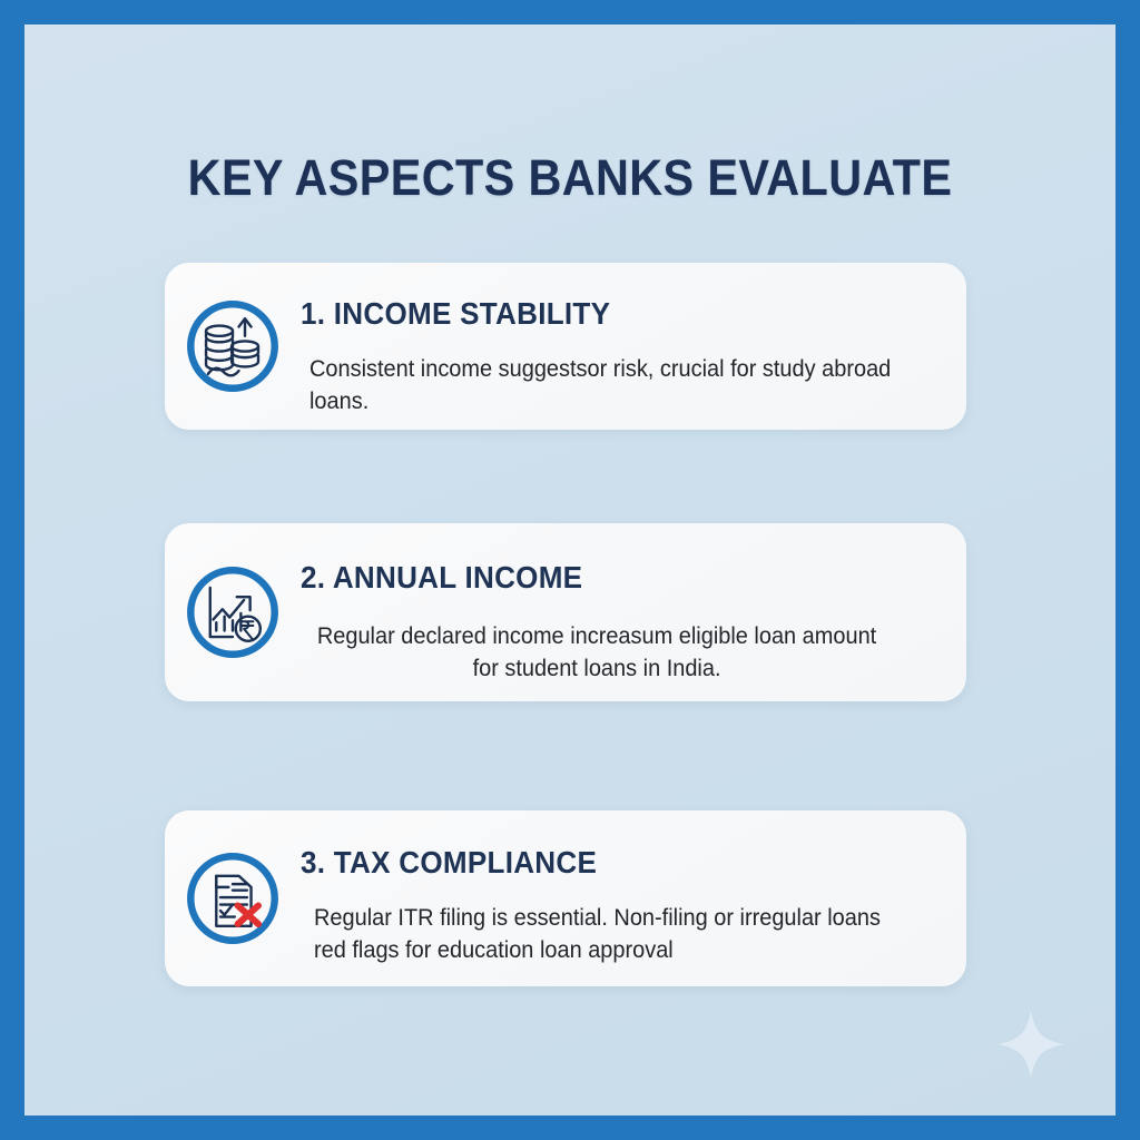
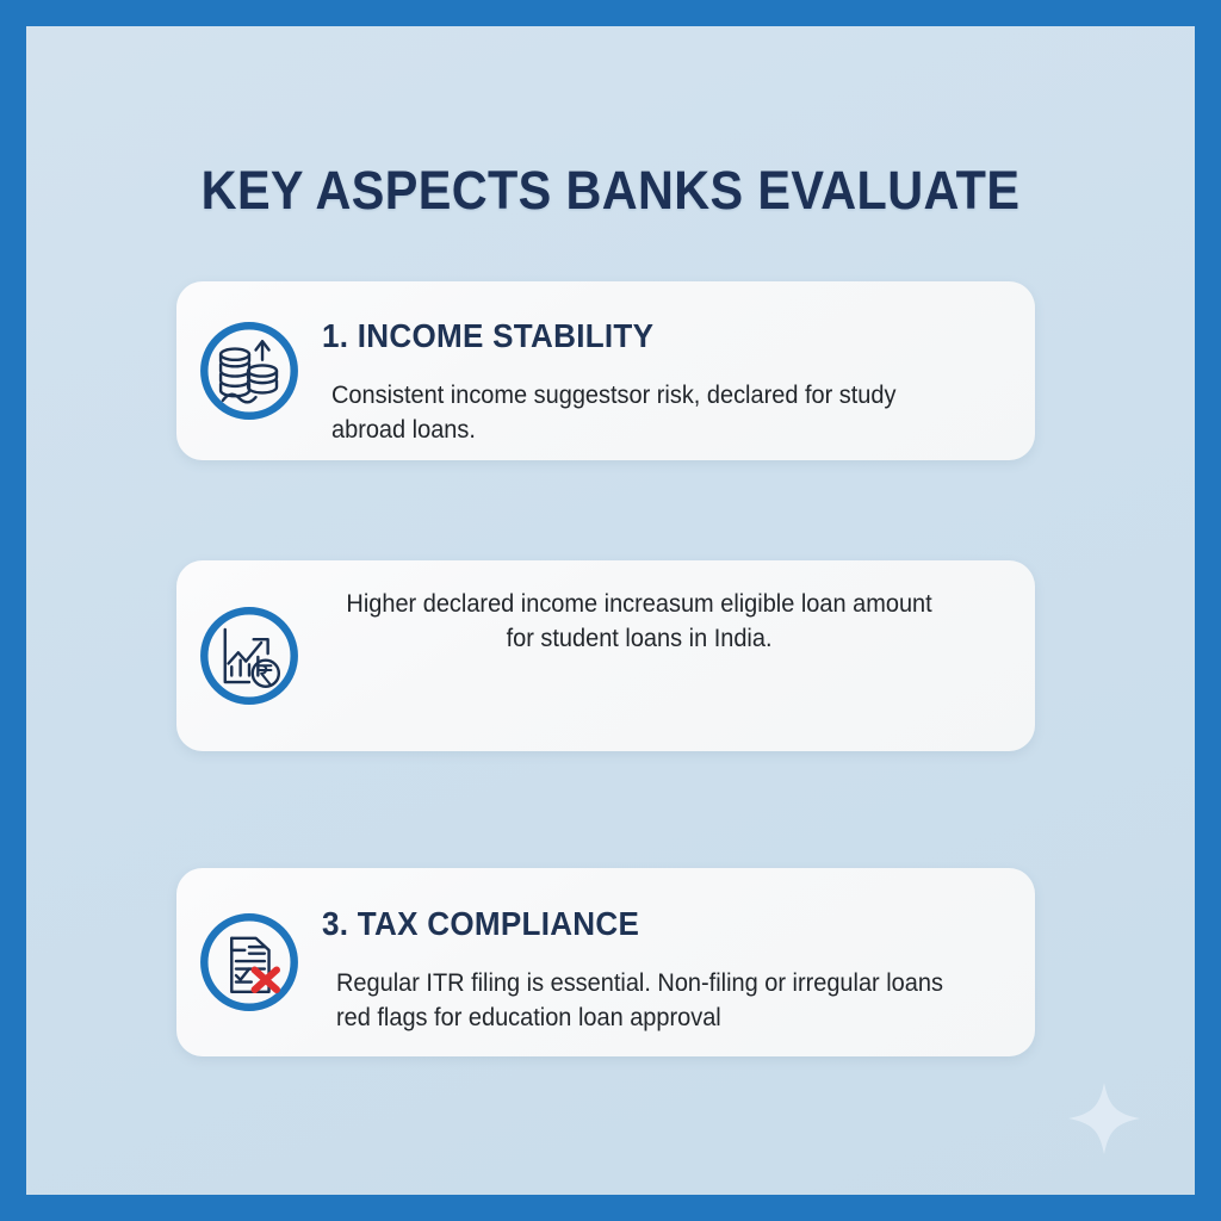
  KEY ASPECTS BANKS EVALUATE
  1. INCOME STABILITY
- Consistent income suggestsor risk, crucial for study abroad loans.
+ Consistent income suggestsor risk, declared for study abroad loans.
- 2. ANNUAL INCOME
- Regular declared income increasum eligible loan amount for student loans in India.
+ Higher declared income increasum eligible loan amount for student loans in India.
  3. TAX COMPLIANCE
  Regular ITR filing is essential. Non-filing or irregular loans red flags for education loan approval
